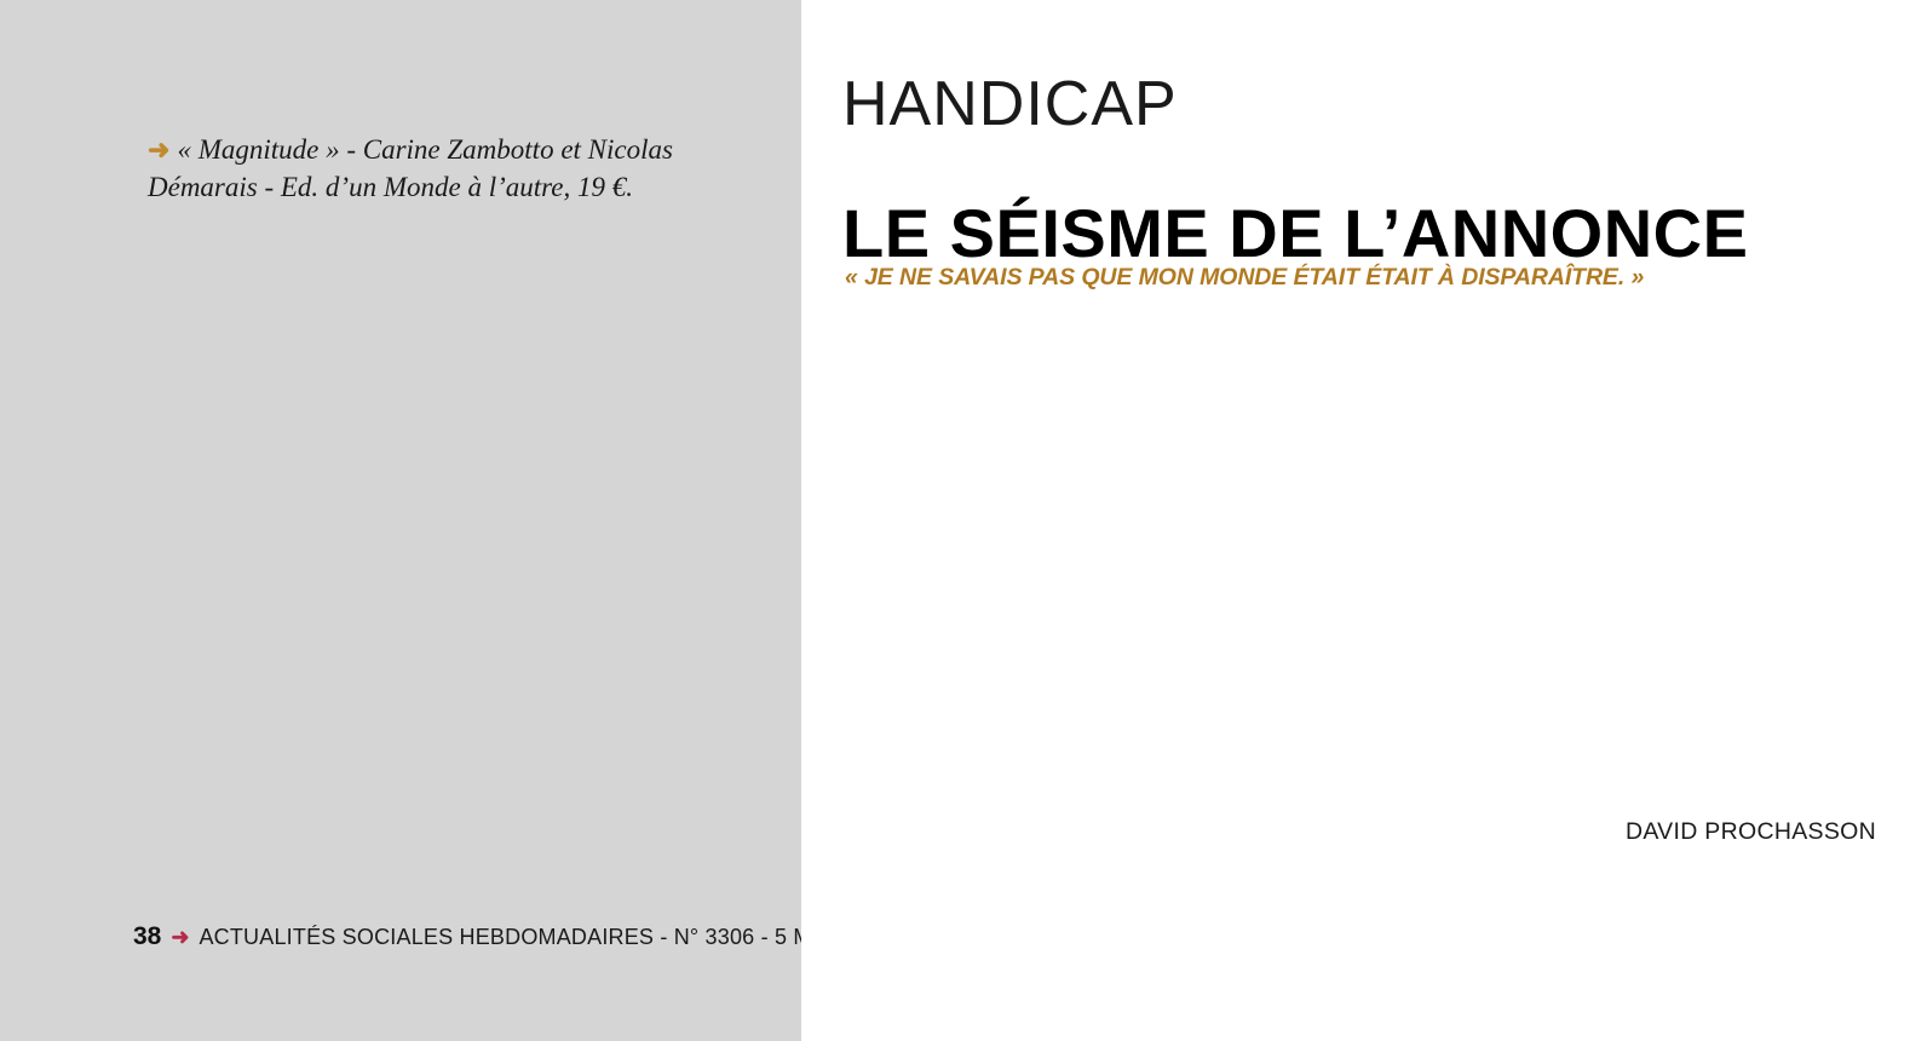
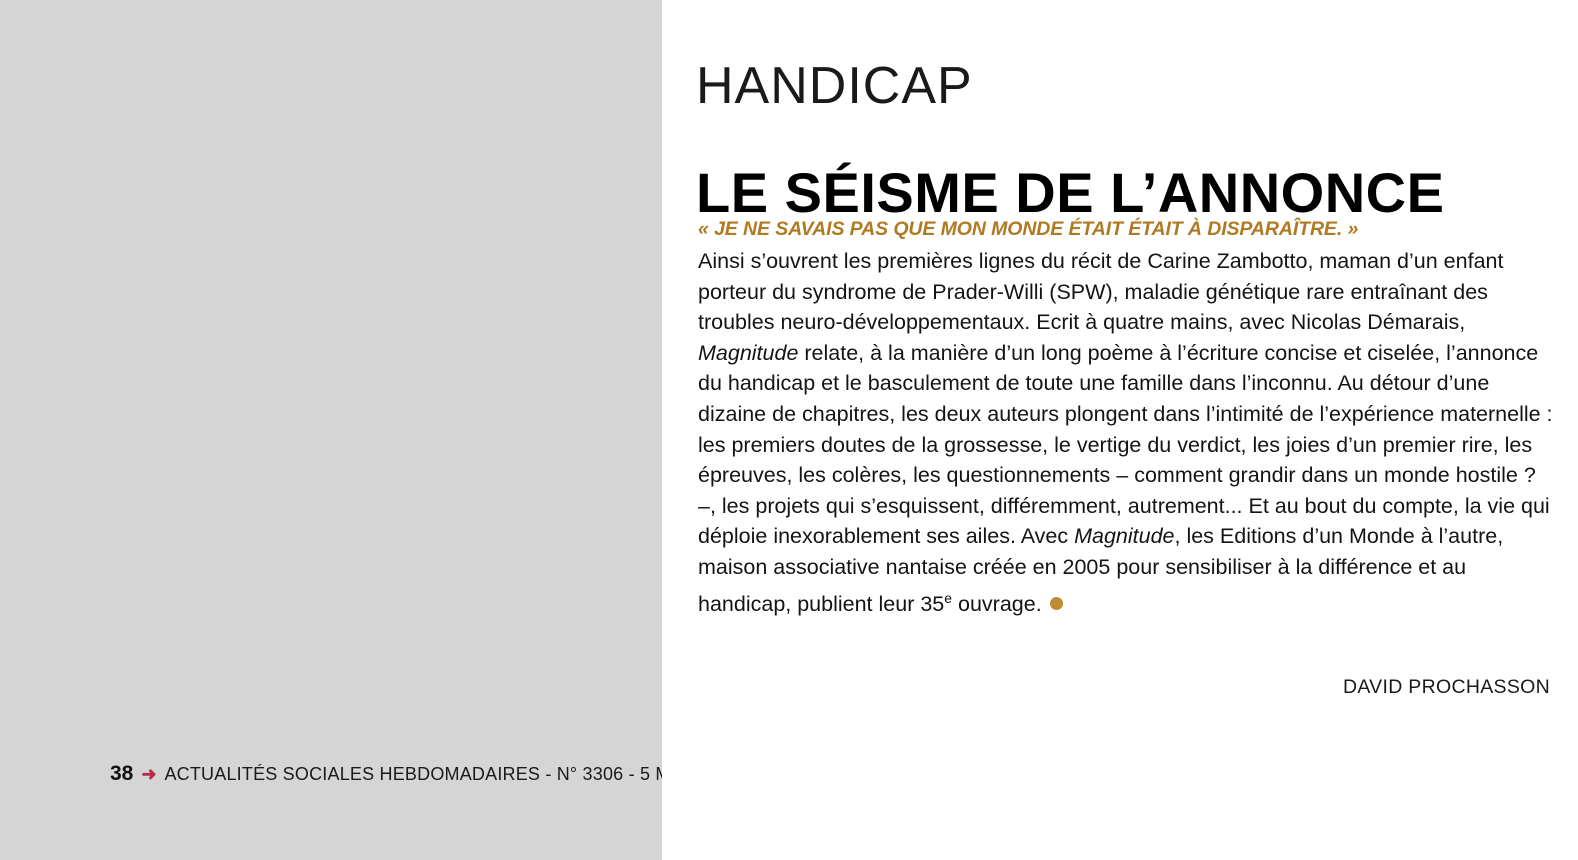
- ➜ « Magnitude » - Carine Zambotto et Nicolas Démarais - Ed. d’un Monde à l’autre, 19 €.
  38
  ➜
  ACTUALITÉS SOCIALES HEBDOMADAIRES - N° 3306 - 5
  HANDICAP
  LE SÉISME DE L’ANNONCE
  « JE NE SAVAIS PAS QUE MON MONDE ÉTAIT ÉTAIT À DISPARAÎTRE. »
+ Ainsi s’ouvrent les premières lignes du récit de Carine Zambotto, maman d’un enfant porteur du syndrome de Prader-Willi (SPW), maladie génétique rare entraînant des troubles neuro-développementaux. Ecrit à quatre mains, avec Nicolas Démarais, Magnitude relate, à la manière d’un long poème à l’écriture concise et ciselée, l’annonce du handicap et le basculement de toute une famille dans l’inconnu. Au détour d’une dizaine de chapitres, les deux auteurs plongent dans l’intimité de l’expérience maternelle : les premiers doutes de la grossesse, le vertige du verdict, les joies d’un premier rire, les épreuves, les colères, les questionnements – comment grandir dans un monde hostile ? –, les projets qui s’esquissent, différemment, autrement... Et au bout du compte, la vie qui déploie inexorablement ses ailes. Avec Magnitude, les Editions d’un Monde à l’autre, maison associative nantaise créée en 2005 pour sensibiliser à la différence et au handicap, publient leur 35e ouvrage.
  DAVID PROCHASSON
